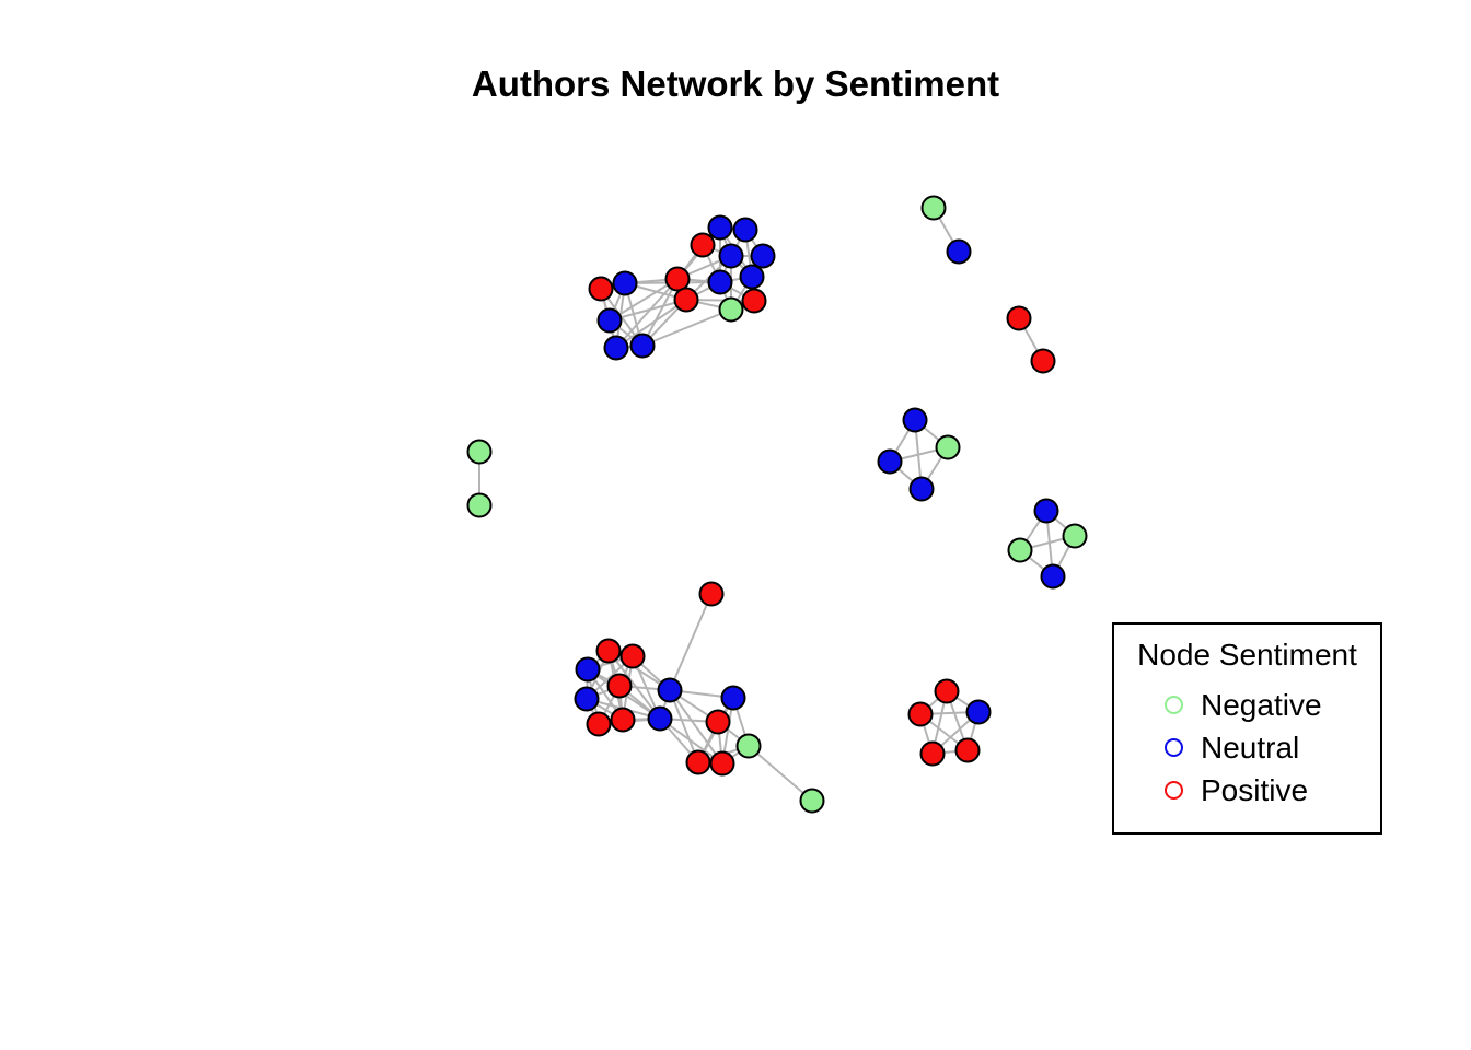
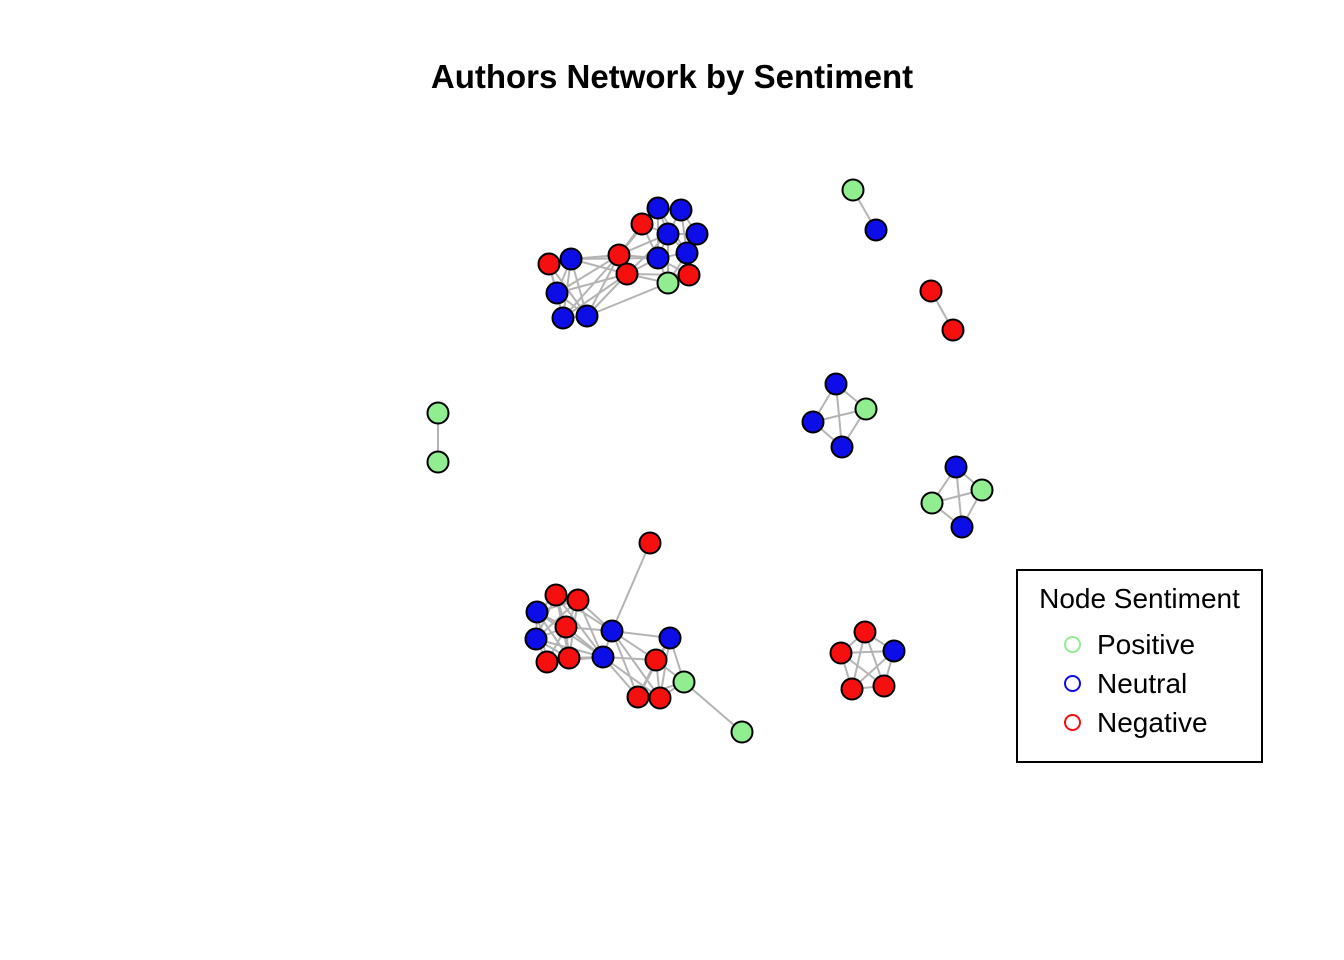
  Authors Network by Sentiment
  Node Sentiment
- Negative
+ Positive
  Neutral
- Positive
+ Negative
